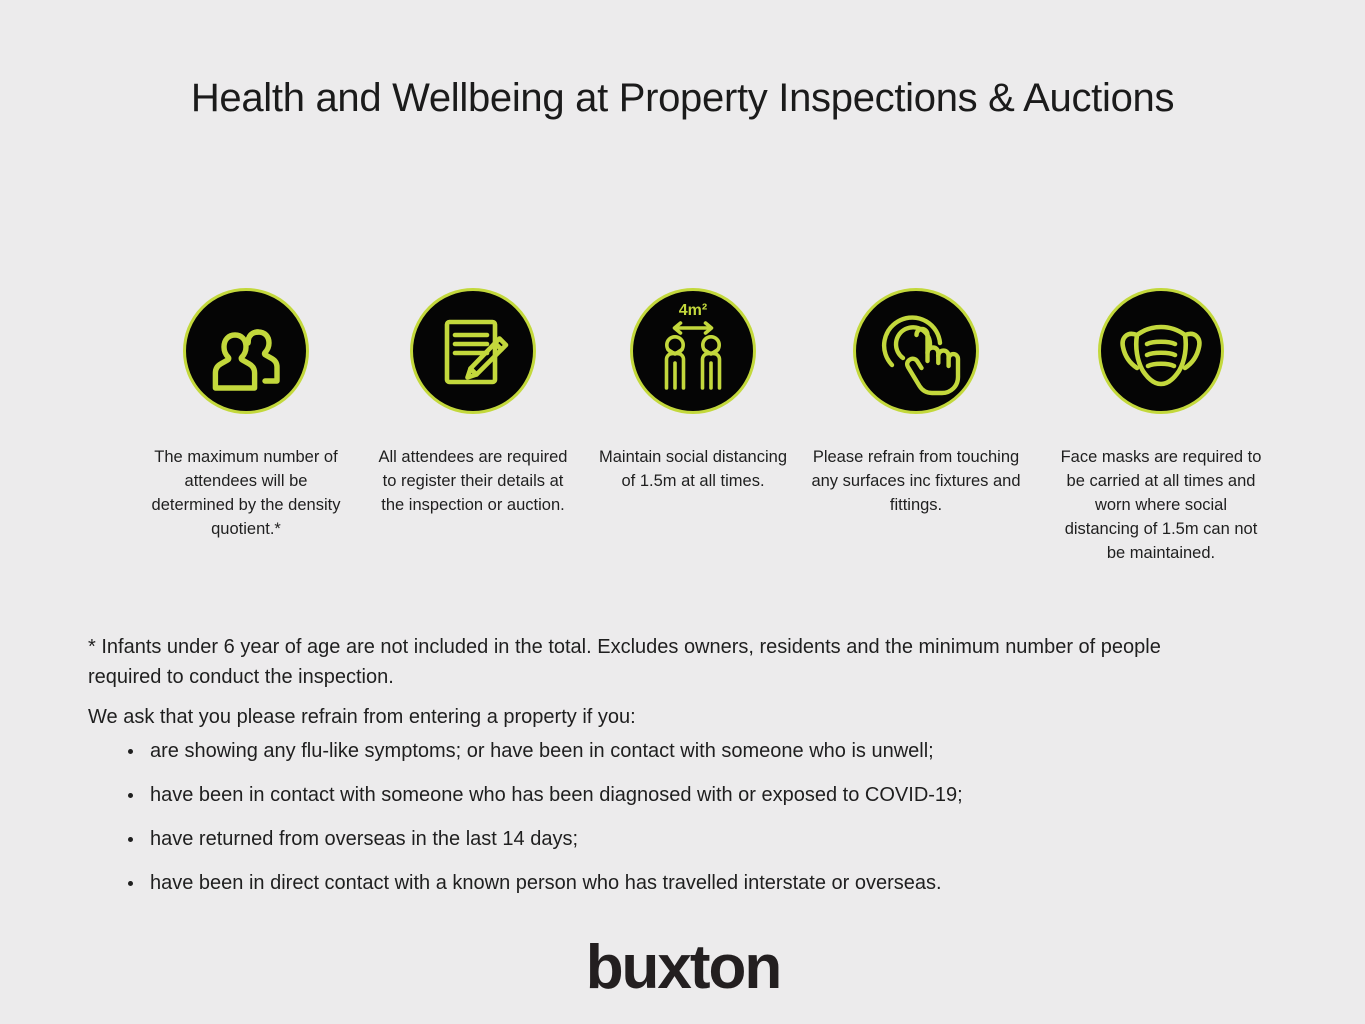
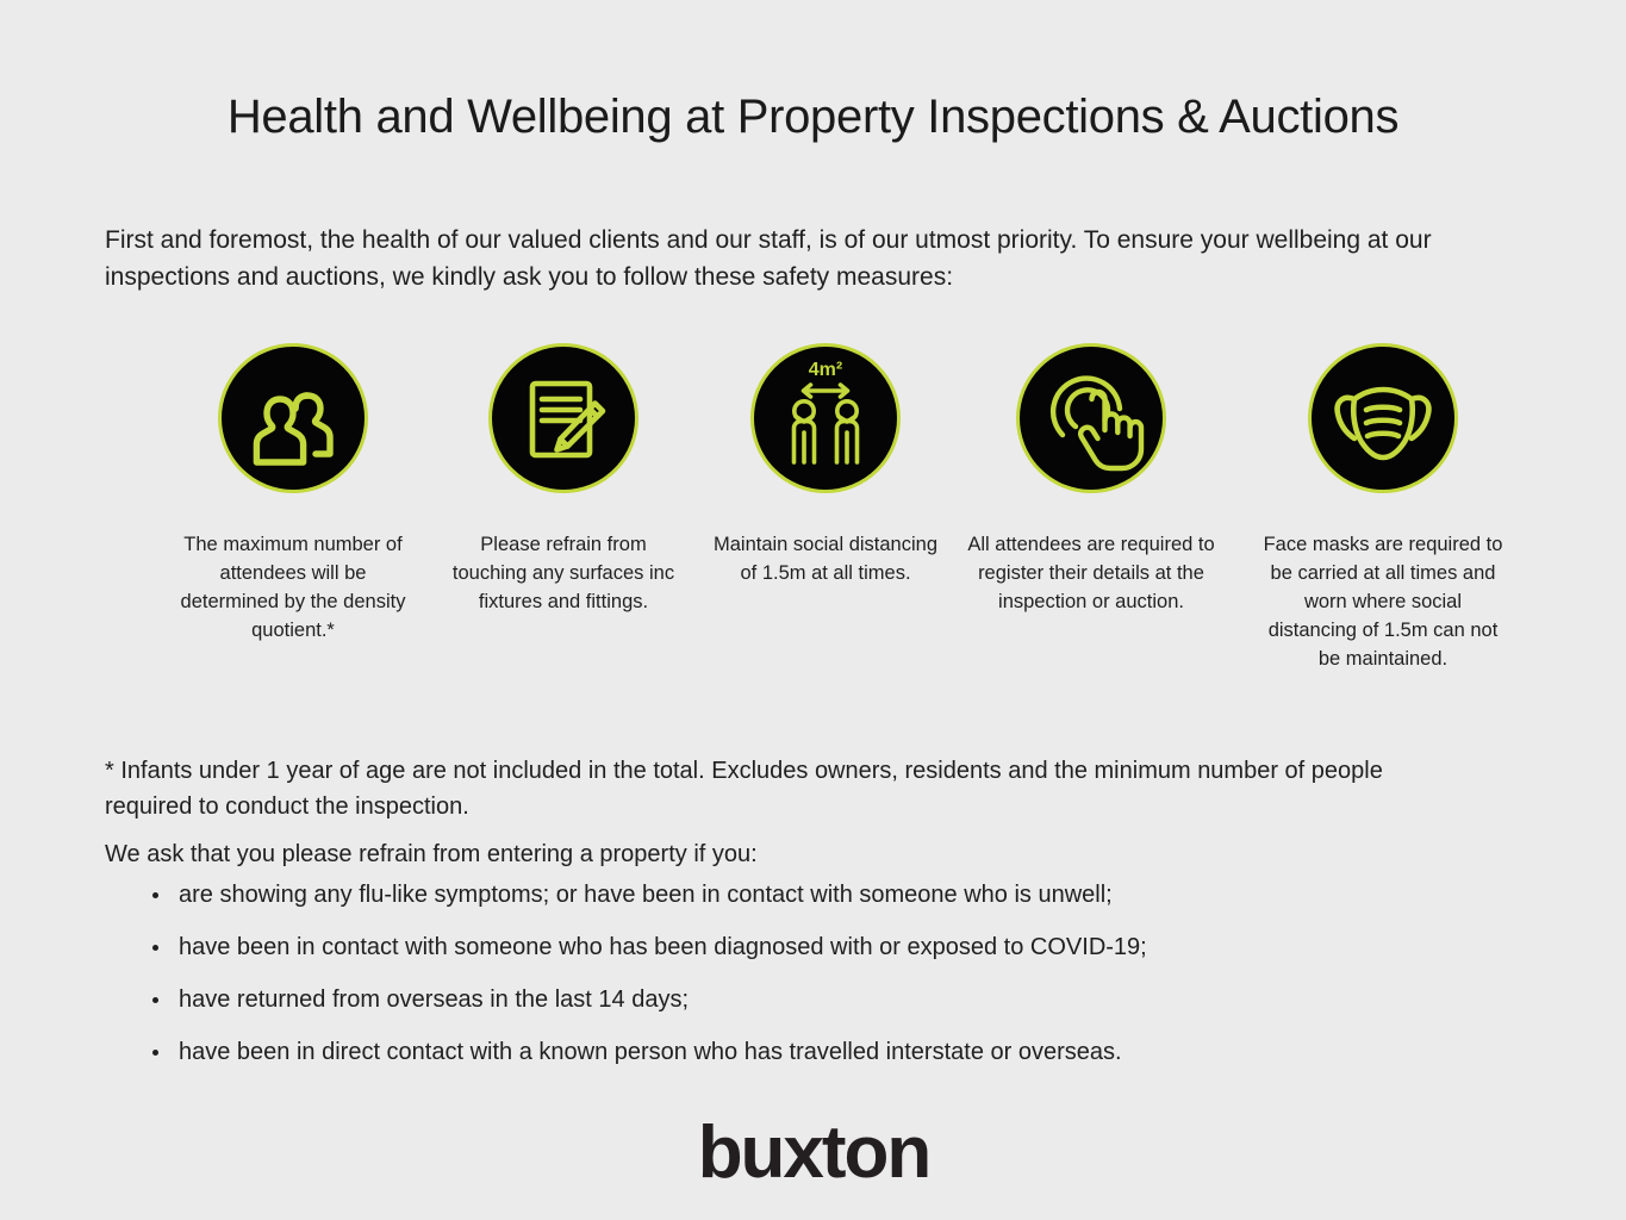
  Health and Wellbeing at Property Inspections & Auctions
+ First and foremost, the health of our valued clients and our staff, is of our utmost priority. To ensure your wellbeing at our inspections and auctions, we kindly ask you to follow these safety measures:
  The maximum number of attendees will be determined by the density quotient.*
- All attendees are required to register their details at the inspection or auction.
+ Please refrain from touching any surfaces inc fixtures and fittings.
  4m²
  Maintain social distancing of 1.5m at all times.
- Please refrain from touching any surfaces inc fixtures and fittings.
+ All attendees are required to register their details at the inspection or auction.
  Face masks are required to be carried at all times and worn where social distancing of 1.5m can not be maintained.
- * Infants under 6 year of age are not included in the total. Excludes owners, residents and the minimum number of people required to conduct the inspection.
+ * Infants under 1 year of age are not included in the total. Excludes owners, residents and the minimum number of people required to conduct the inspection.
  We ask that you please refrain from entering a property if you:
  are showing any flu-like symptoms; or have been in contact with someone who is unwell;
  have been in contact with someone who has been diagnosed with or exposed to COVID-19;
  have returned from overseas in the last 14 days;
  have been in direct contact with a known person who has travelled interstate or overseas.
  buxton
